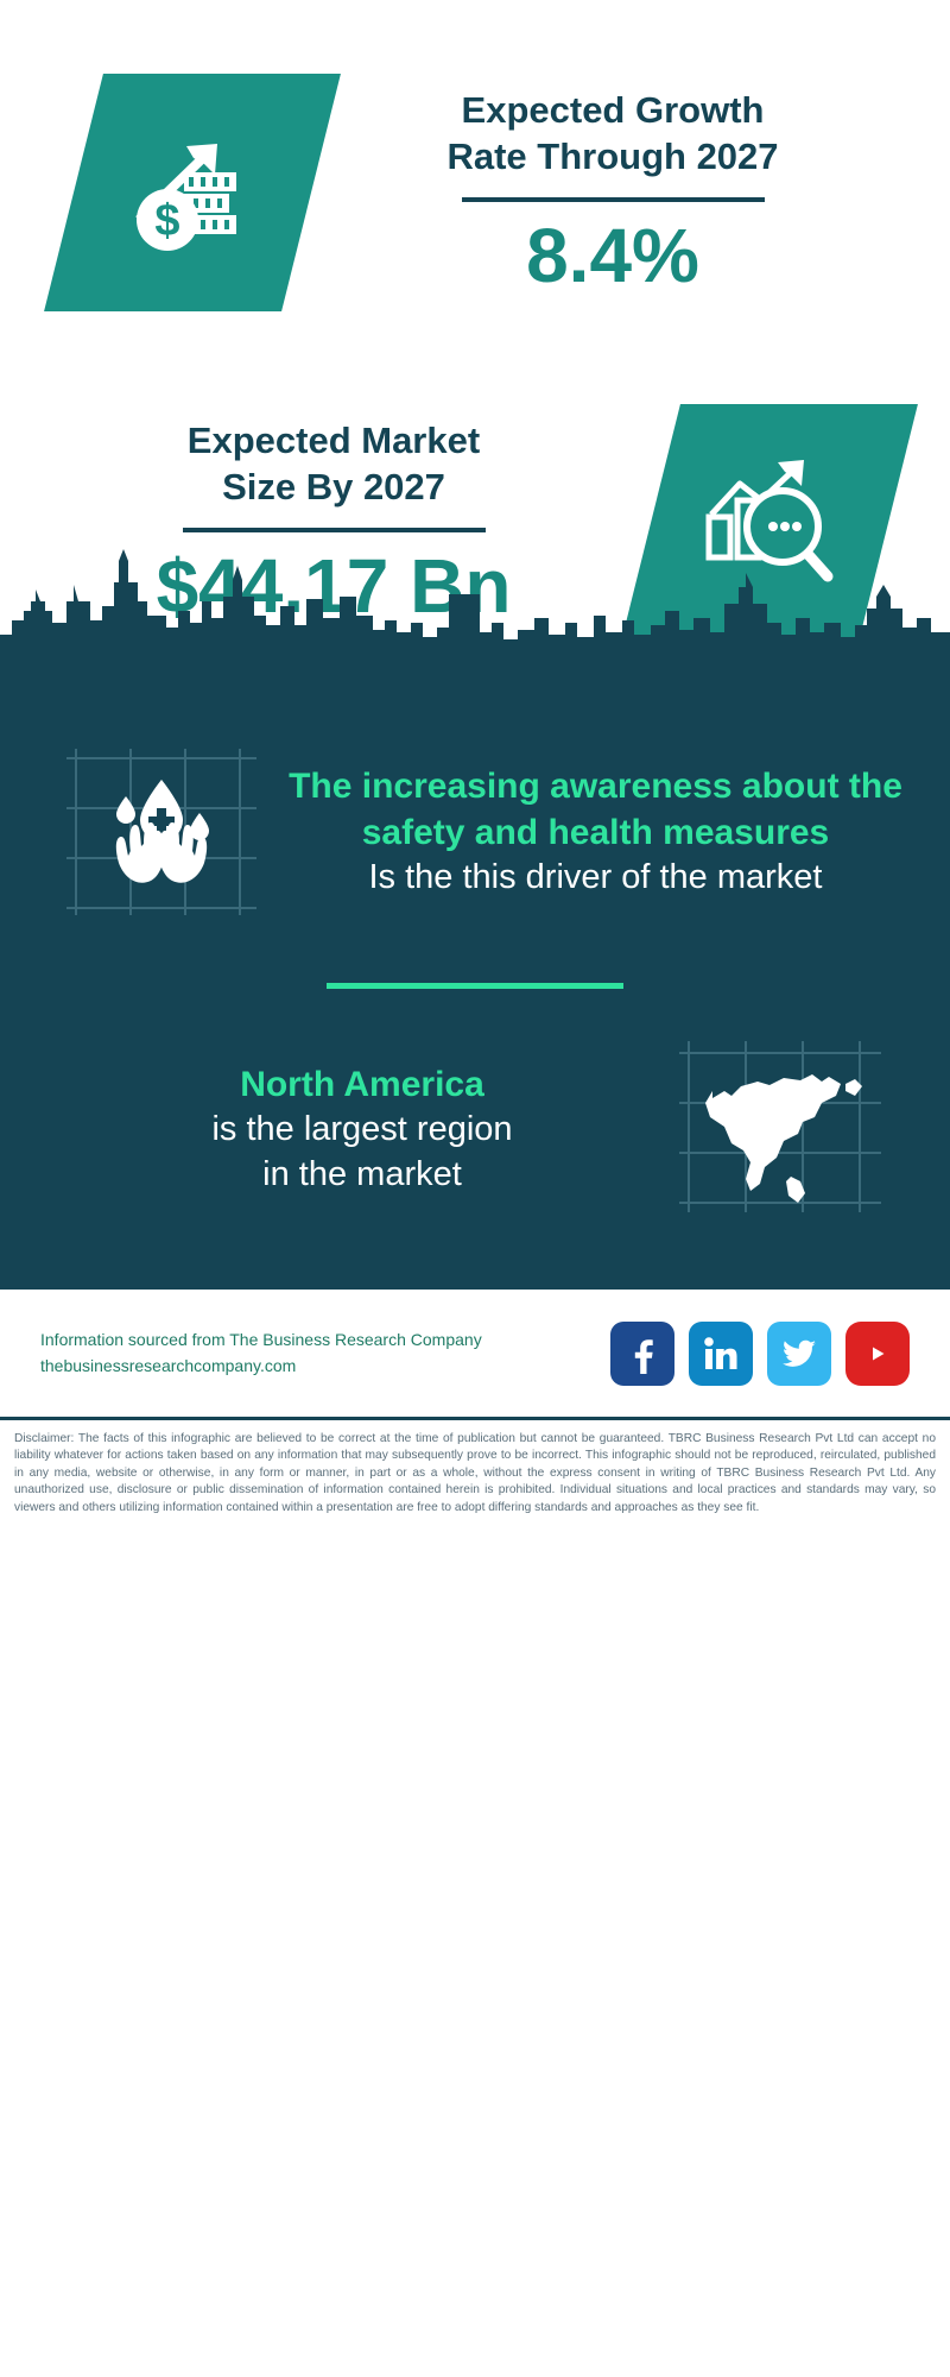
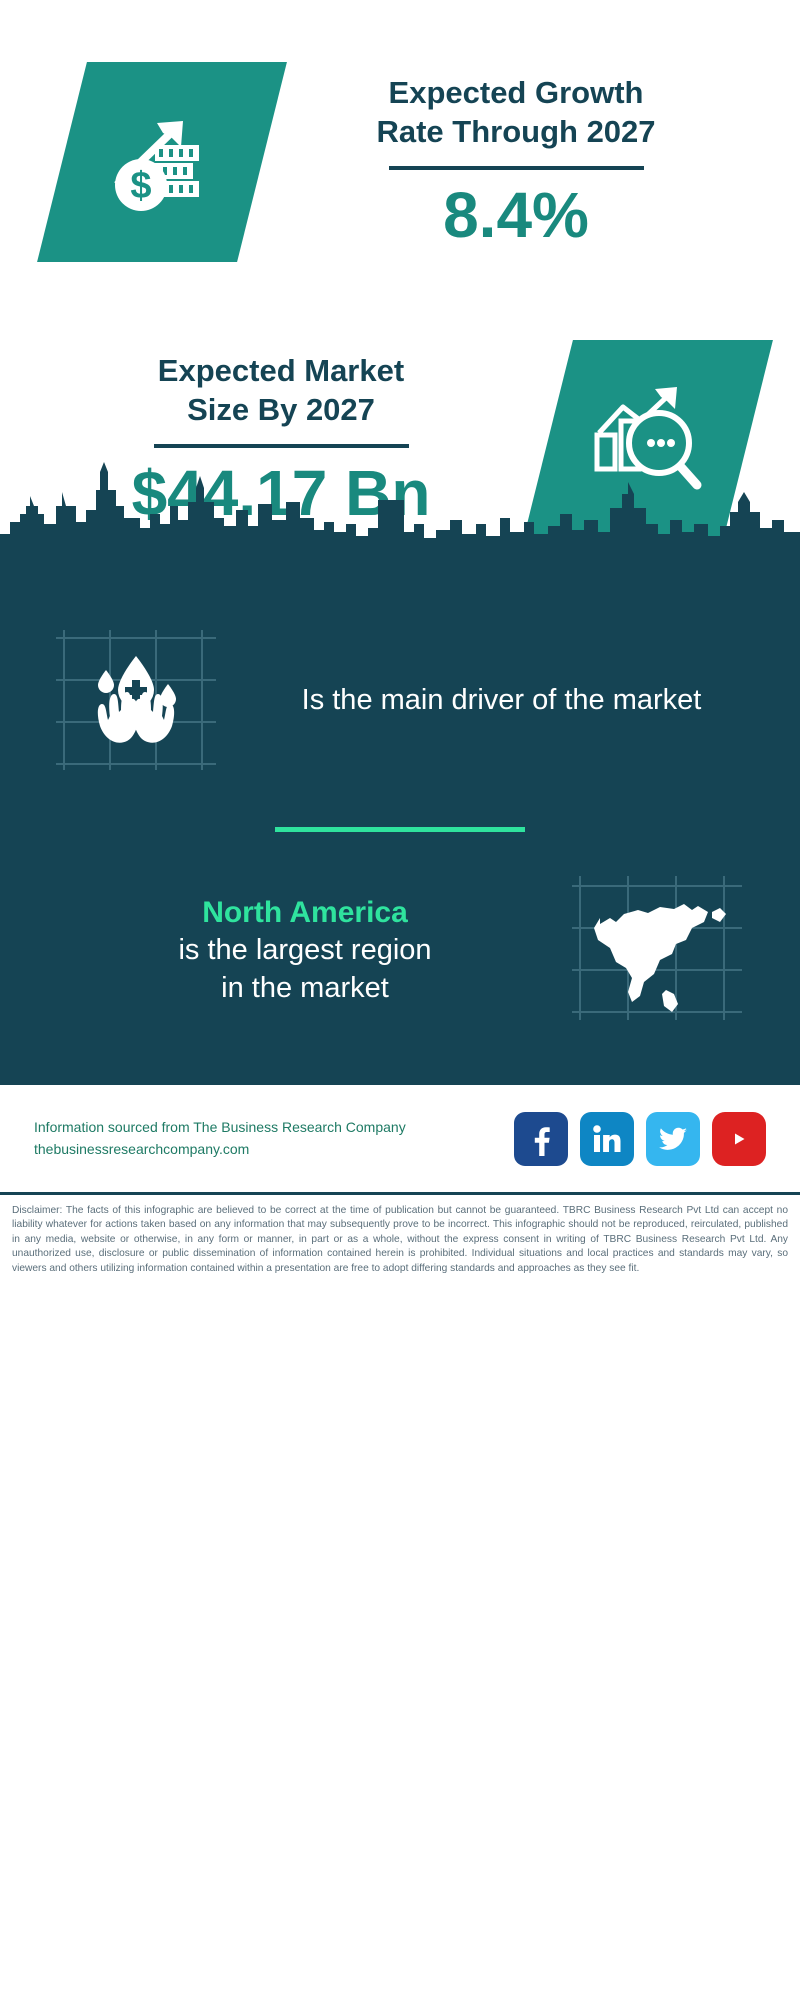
  Expected Growth
  Rate Through 2027
  8.4%
  Expected Market
  Size By 2027
  $44.17 Bn
- The increasing awareness about the safety and health measures
- Is the this driver of the market
+ Is the main driver of the market
  North America
  is the largest region
  in the market
  Information sourced from The Business Research Company
  thebusinessresearchcompany.com
  Disclaimer: The facts of this infographic are believed to be correct at the time of publication but cannot be guaranteed. TBRC Business Research Pvt Ltd can accept no liability whatever for actions taken based on any information that may subsequently prove to be incorrect. This infographic should not be reproduced, reirculated, published in any media, website or otherwise, in any form or manner, in part or as a whole, without the express consent in writing of TBRC Business Research Pvt Ltd. Any unauthorized use, disclosure or public dissemination of information contained herein is prohibited. Individual situations and local practices and standards may vary, so viewers and others utilizing information contained within a presentation are free to adopt differing standards and approaches as they see fit.
